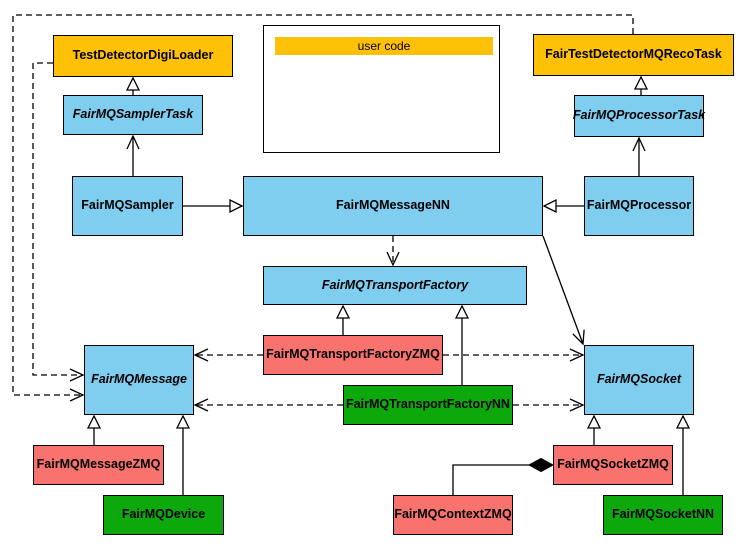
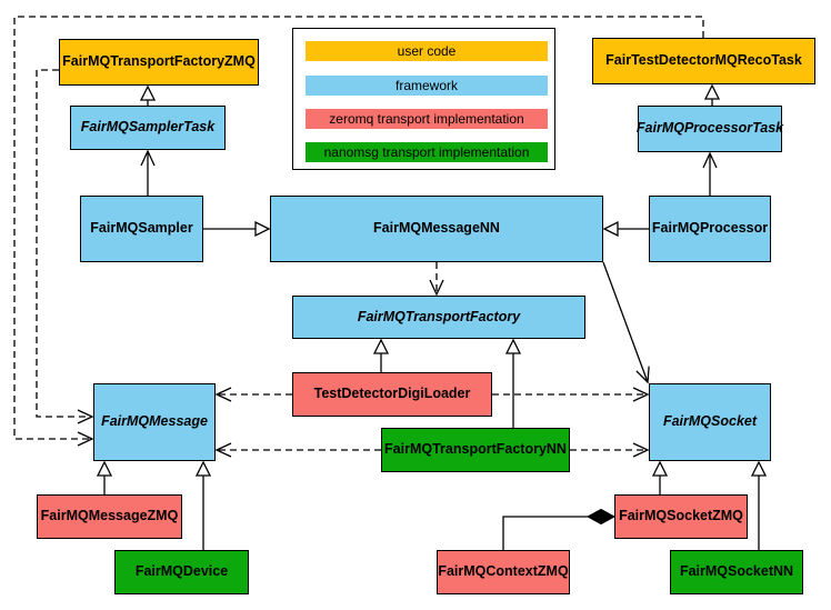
- TestDetectorDigiLoader
+ FairMQTransportFactoryZMQ
  FairTestDetectorMQRecoTask
  FairMQSamplerTask
  FairMQProcessorTask
  FairMQSampler
  FairMQMessageNN
  FairMQProcessor
  FairMQTransportFactory
- FairMQTransportFactoryZMQ
+ TestDetectorDigiLoader
  FairMQTransportFactoryNN
  FairMQMessage
  FairMQSocket
  FairMQMessageZMQ
  FairMQDevice
  FairMQContextZMQ
  FairMQSocketZMQ
  FairMQSocketNN
  user code
+ framework
+ zeromq transport implementation
+ nanomsg transport implementation
